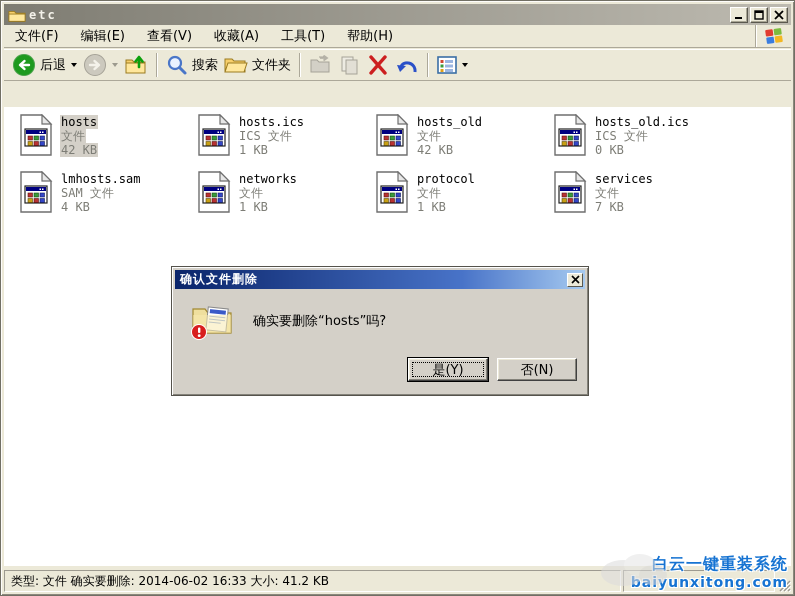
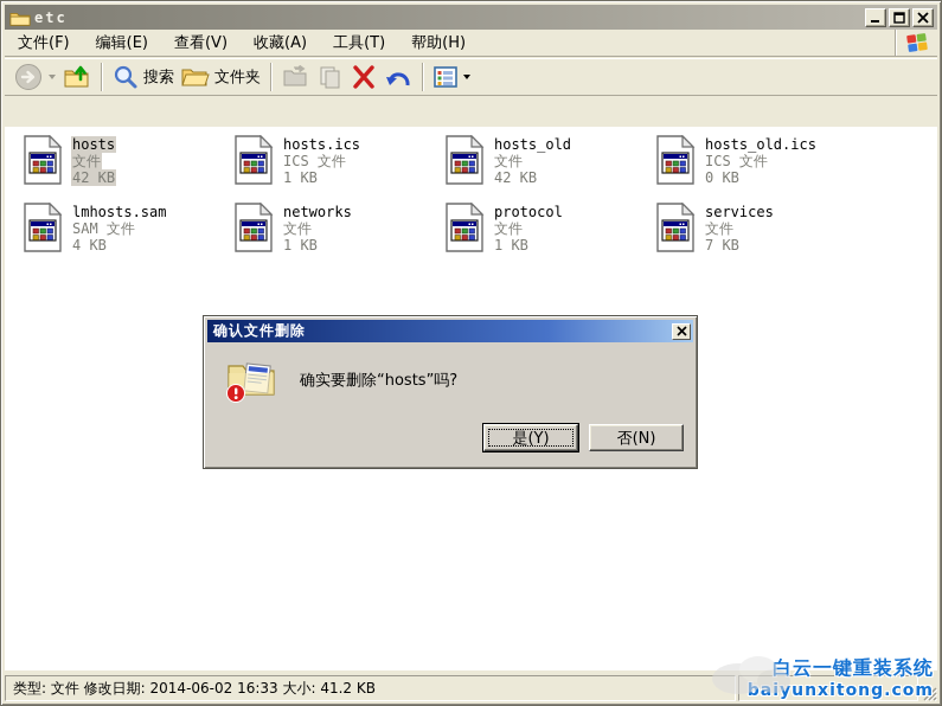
  etc
  文件(F)
  编辑(E)
  查看(V)
  收藏(A)
  工具(T)
  帮助(H)
- 后退
  搜索
  文件夹
  hosts
  文件
  42 KB
  hosts.ics
  ICS 文件
  1 KB
  hosts_old
  文件
  42 KB
  hosts_old.ics
  ICS 文件
  0 KB
  lmhosts.sam
  SAM 文件
  4 KB
  networks
  文件
  1 KB
  protocol
  文件
  1 KB
  services
  文件
  7 KB
- 类型: 文件 确实要删除: 2014-06-02 16:33 大小: 41.2 KB
+ 类型: 文件 修改日期: 2014-06-02 16:33 大小: 41.2 KB
  白云一键重装系统
  baiyunxitong.com
  确认文件删除
  确实要删除“hosts”吗?
  是(Y)
  否(N)
